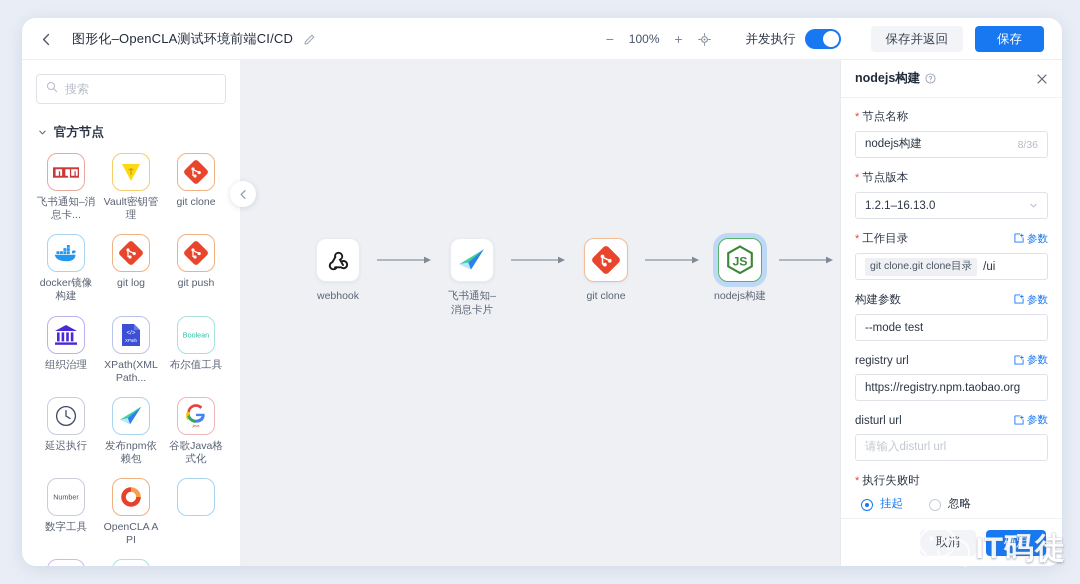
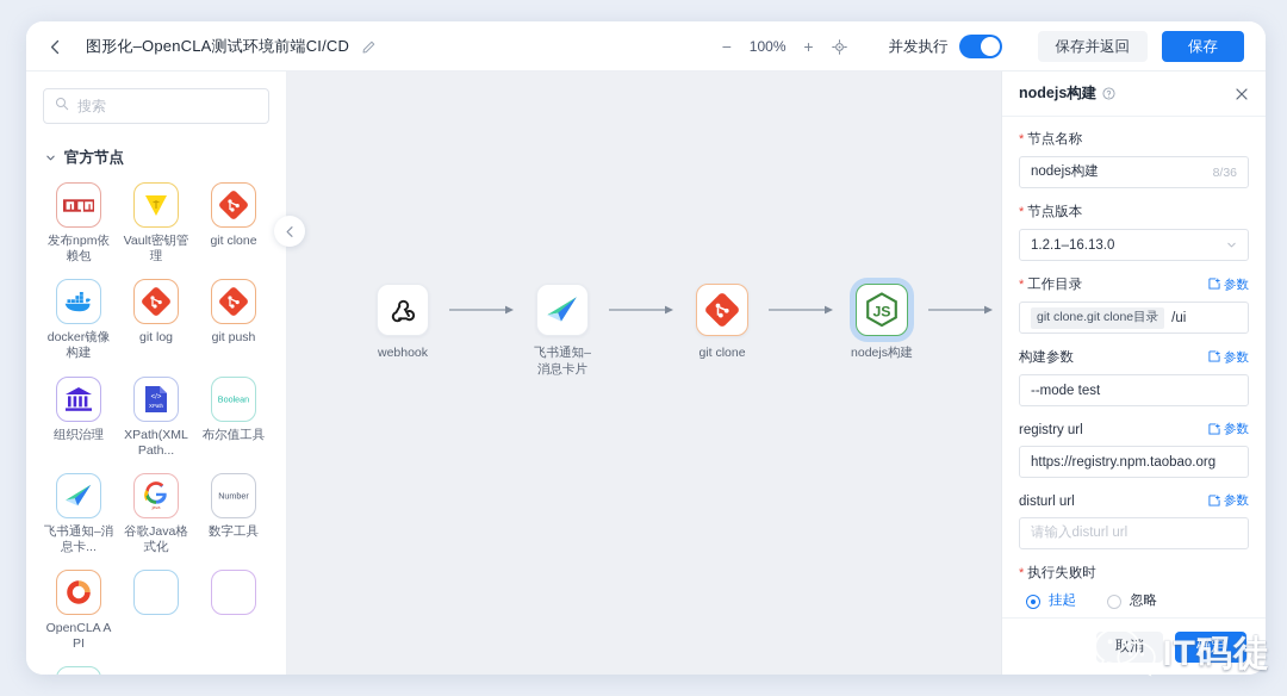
  图形化–OpenCLA测试环境前端CI/CD
  −
  100%
  +
  并发执行
  保存并返回
  保存
  搜索
  官方节点
- 飞书通知–消息卡...
+ 发布npm依赖包
  Vault密钥管理
  git clone
  docker镜像构建
  git log
  git push
  组织治理
  XPath(XMLPath...
  Boolean
  布尔值工具
- 延迟执行
- 发布npm依赖包
+ 飞书通知–消息卡...
  谷歌Java格式化
  Number
  数字工具
  OpenCLA API
  webhook
  飞书通知–
  消息卡片
  git clone
  JS
  nodejs构建
  nodejs构建
  *
  节点名称
  nodejs构建
  8/36
  *
  节点版本
  1.2.1–16.13.0
  *
  工作目录
  参数
  git clone.git clone目录
  /ui
  构建参数
  参数
  --mode test
  registry url
  参数
  https://registry.npm.taobao.org
  disturl url
  参数
  请输入disturl url
  *
  执行失败时
  挂起
  忽略
  取消
  确定
  IT码徒
